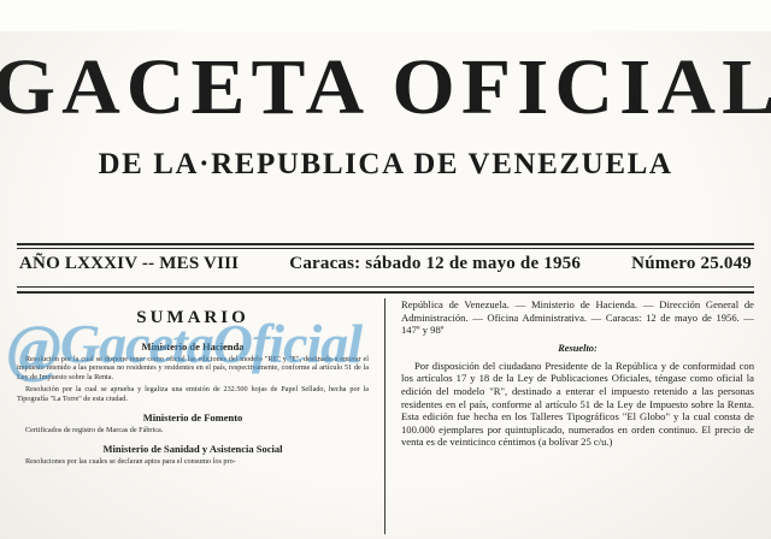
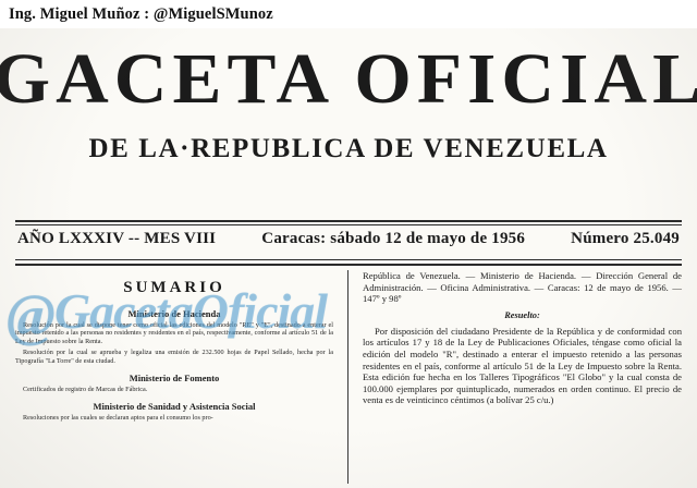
+ Ing. Miguel Muñoz : @MiguelSMunoz
